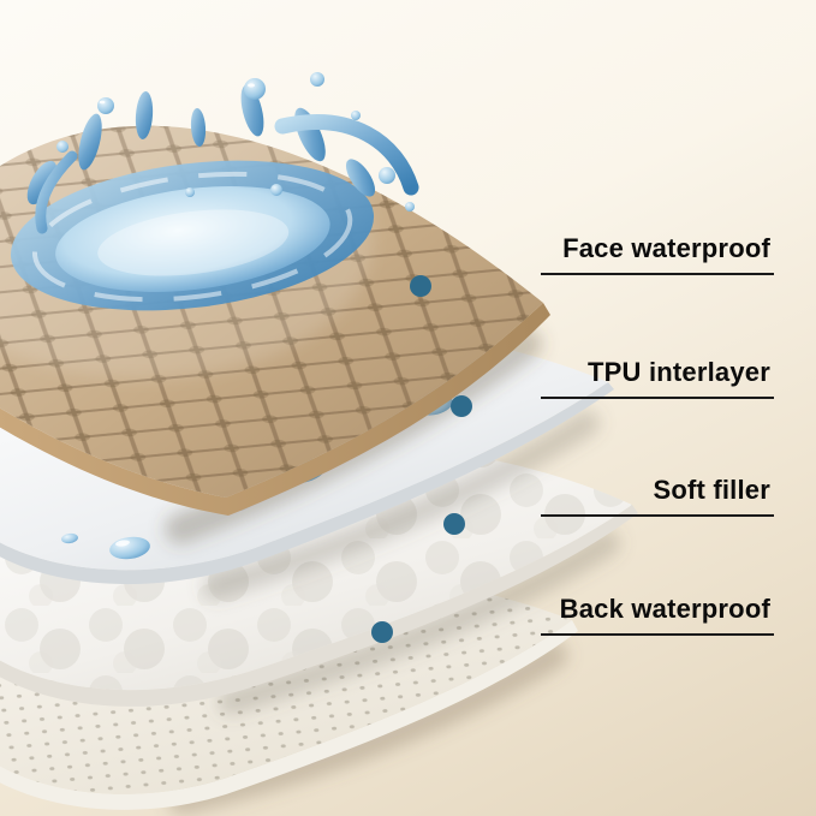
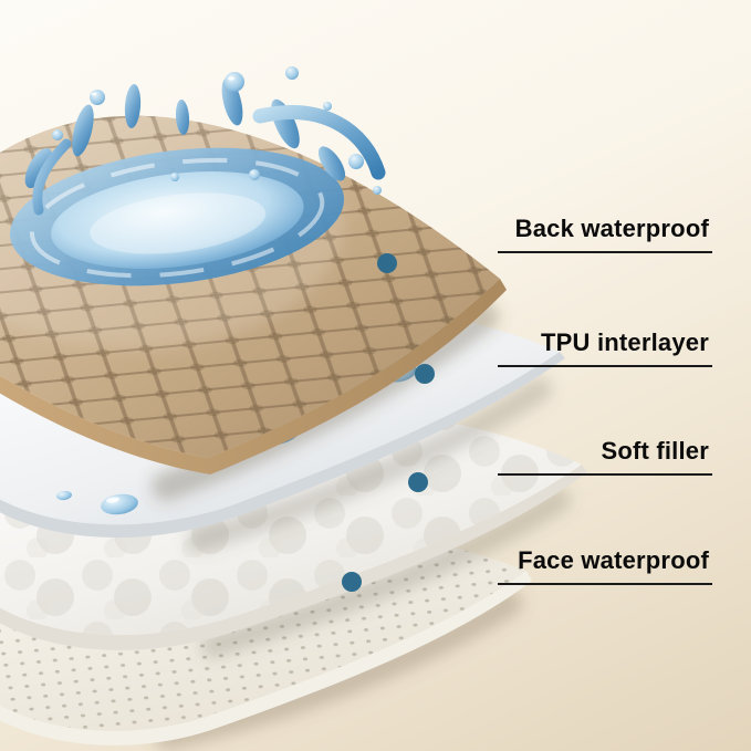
- Face waterproof
+ Back waterproof
  TPU interlayer
  Soft filler
- Back waterproof
+ Face waterproof
